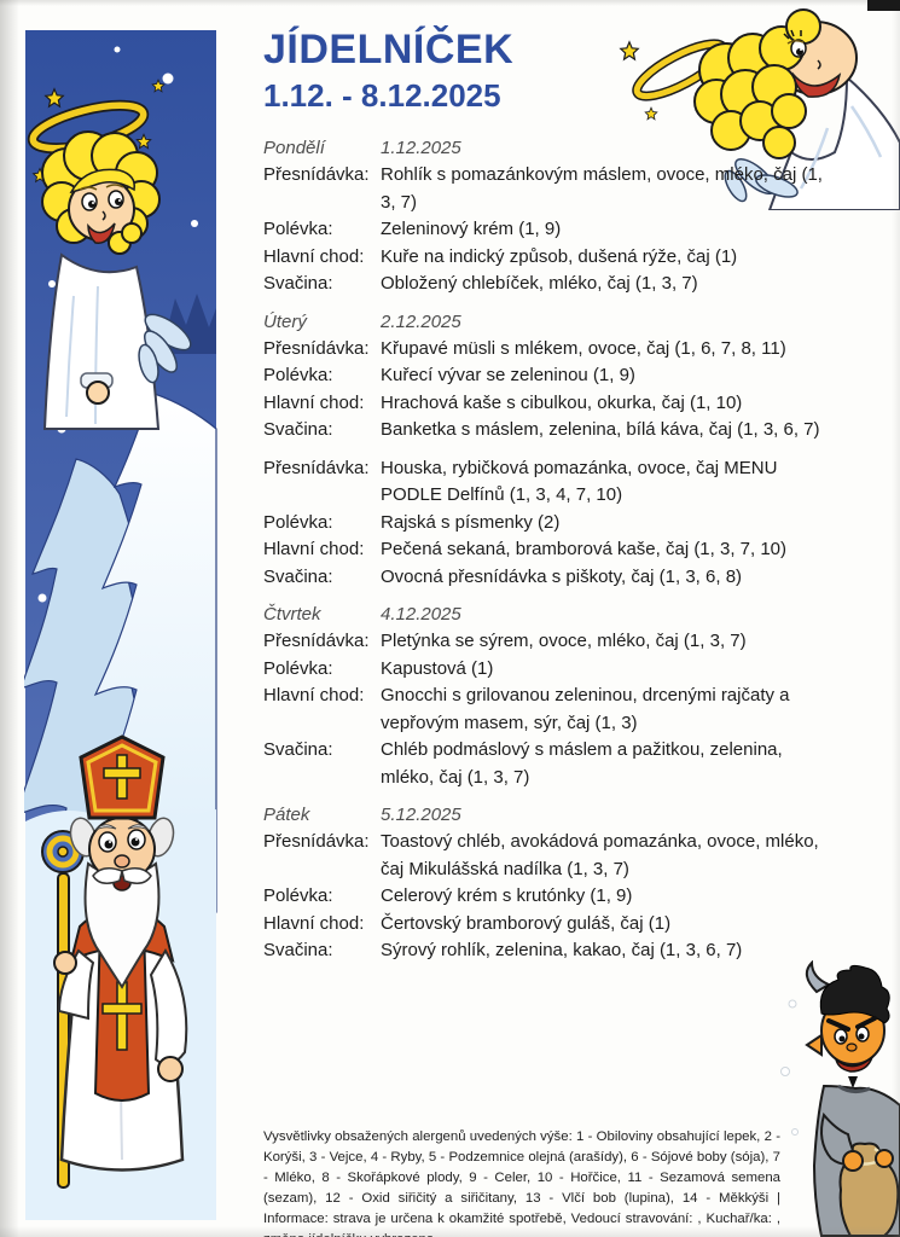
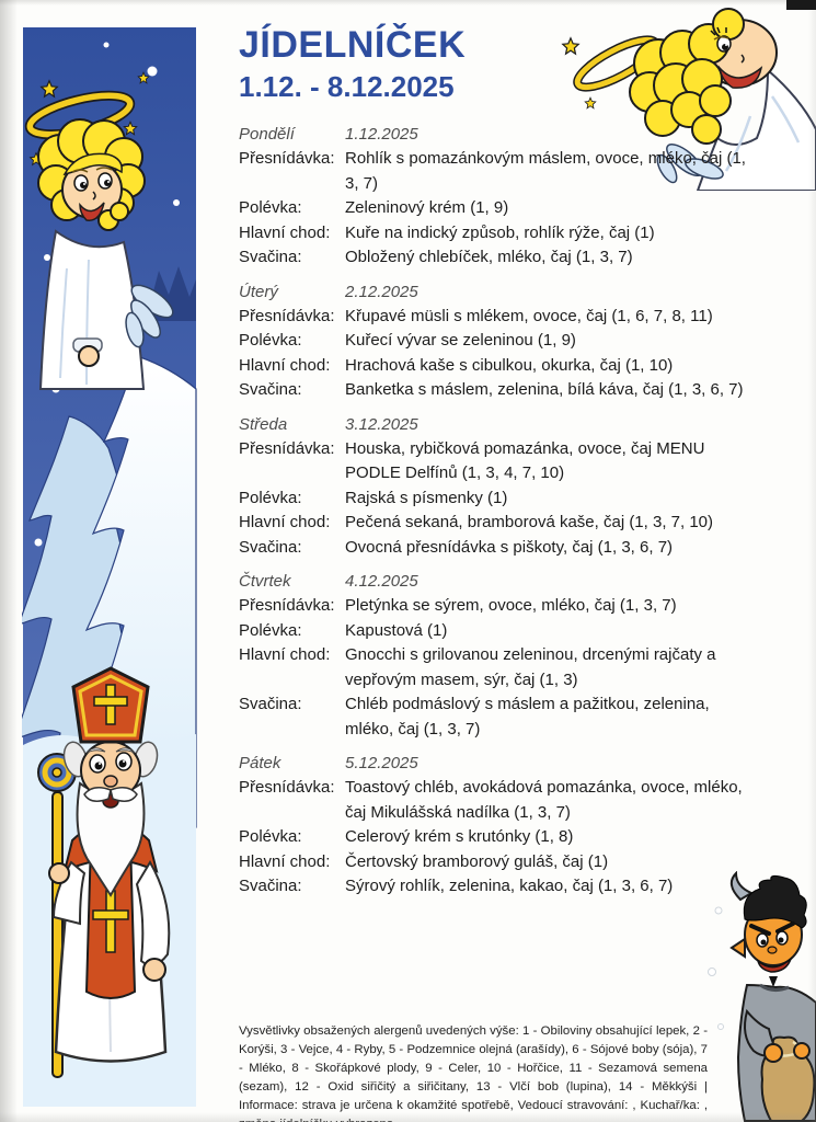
  JÍDELNÍČEK
  1.12. - 8.12.2025
  Pondělí
  1.12.2025
  Přesnídávka:
  Rohlík s pomazánkovým máslem, ovoce, mléko, čaj (1, 3, 7)
  Polévka:
  Zeleninový krém (1, 9)
  Hlavní chod:
- Kuře na indický způsob, dušená rýže, čaj (1)
+ Kuře na indický způsob, rohlík rýže, čaj (1)
  Svačina:
  Obložený chlebíček, mléko, čaj (1, 3, 7)
  Úterý
  2.12.2025
  Přesnídávka:
  Křupavé müsli s mlékem, ovoce, čaj (1, 6, 7, 8, 11)
  Polévka:
  Kuřecí vývar se zeleninou (1, 9)
  Hlavní chod:
  Hrachová kaše s cibulkou, okurka, čaj (1, 10)
  Svačina:
  Banketka s máslem, zelenina, bílá káva, čaj (1, 3, 6, 7)
+ Středa
+ 3.12.2025
  Přesnídávka:
  Houska, rybičková pomazánka, ovoce, čaj MENU PODLE Delfínů (1, 3, 4, 7, 10)
  Polévka:
- Rajská s písmenky (2)
+ Rajská s písmenky (1)
  Hlavní chod:
  Pečená sekaná, bramborová kaše, čaj (1, 3, 7, 10)
  Svačina:
- Ovocná přesnídávka s piškoty, čaj (1, 3, 6, 8)
+ Ovocná přesnídávka s piškoty, čaj (1, 3, 6, 7)
  Čtvrtek
  4.12.2025
  Přesnídávka:
  Pletýnka se sýrem, ovoce, mléko, čaj (1, 3, 7)
  Polévka:
  Kapustová (1)
  Hlavní chod:
  Gnocchi s grilovanou zeleninou, drcenými rajčaty a vepřovým masem, sýr, čaj (1, 3)
  Svačina:
  Chléb podmáslový s máslem a pažitkou, zelenina, mléko, čaj (1, 3, 7)
  Pátek
  5.12.2025
  Přesnídávka:
  Toastový chléb, avokádová pomazánka, ovoce, mléko, čaj Mikulášská nadílka (1, 3, 7)
  Polévka:
- Celerový krém s krutónky (1, 9)
+ Celerový krém s krutónky (1, 8)
  Hlavní chod:
  Čertovský bramborový guláš, čaj (1)
  Svačina:
  Sýrový rohlík, zelenina, kakao, čaj (1, 3, 6, 7)
  Vysvětlivky obsažených alergenů uvedených výše: 1 - Obiloviny obsahující lepek, 2 - Korýši, 3 - Vejce, 4 - Ryby, 5 - Podzemnice olejná (arašídy), 6 - Sójové boby (sója), 7 - Mléko, 8 - Skořápkové plody, 9 - Celer, 10 - Hořčice, 11 - Sezamová semena (sezam), 12 - Oxid siřičitý a siřičitany, 13 - Vlčí bob (lupina), 14 - Měkkýši | Informace: strava je určena k okamžité spotřebě, Vedoucí stravování: , Kuchař/ka: ,
